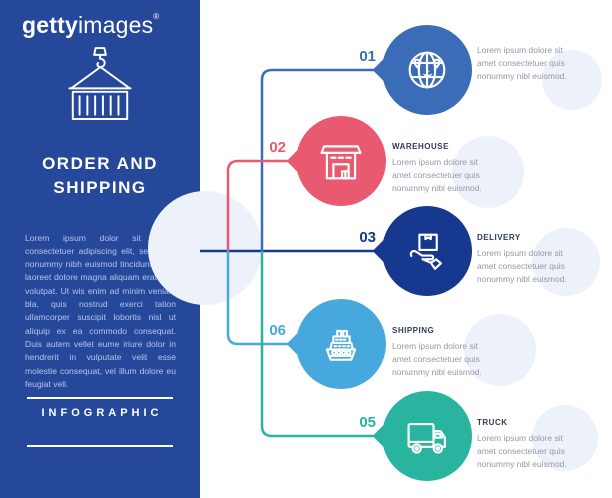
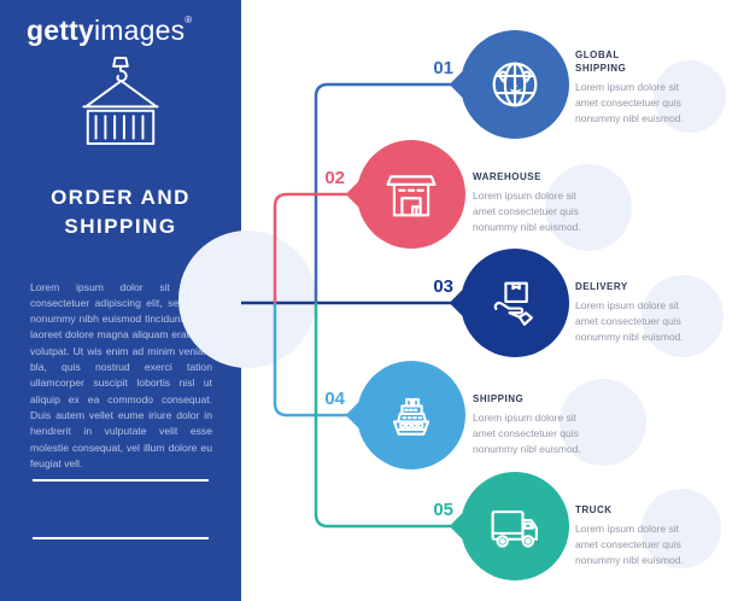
  gettyimages®
  ORDER AND
  SHIPPING
  Lorem ipsum dolor sit consectetuer adipiscing elit, se nonummy nibh euismod tincidun laoreet dolore magna aliquam era volutpat. Ut wis enim ad minim veni bla, quis nostrud exerci tation ullamcorper suscipit lobortis nisl ut aliquip ex ea commodo consequat. Duis autem vellet eume iriure dolor in hendrerit in vulputate velit esse molestie consequat, vel illum dolore eu feugiat vell.
- INFOGRAPHIC
  01
+ GLOBAL SHIPPING
  Lorem ipsum dolore sit amet consectetuer quis nonummy nibl euismod.
  02
  WAREHOUSE
  Lorem ipsum dolore sit amet consectetuer quis nonummy nibl euismod.
  03
  DELIVERY
  Lorem ipsum dolore sit amet consectetuer quis nonummy nibl euismod.
- 06
+ 04
  SHIPPING
  Lorem ipsum dolore sit amet consectetuer quis nonummy nibl euismod.
  05
  TRUCK
  Lorem ipsum dolore sit amet consectetuer quis nonummy nibl euismod.
